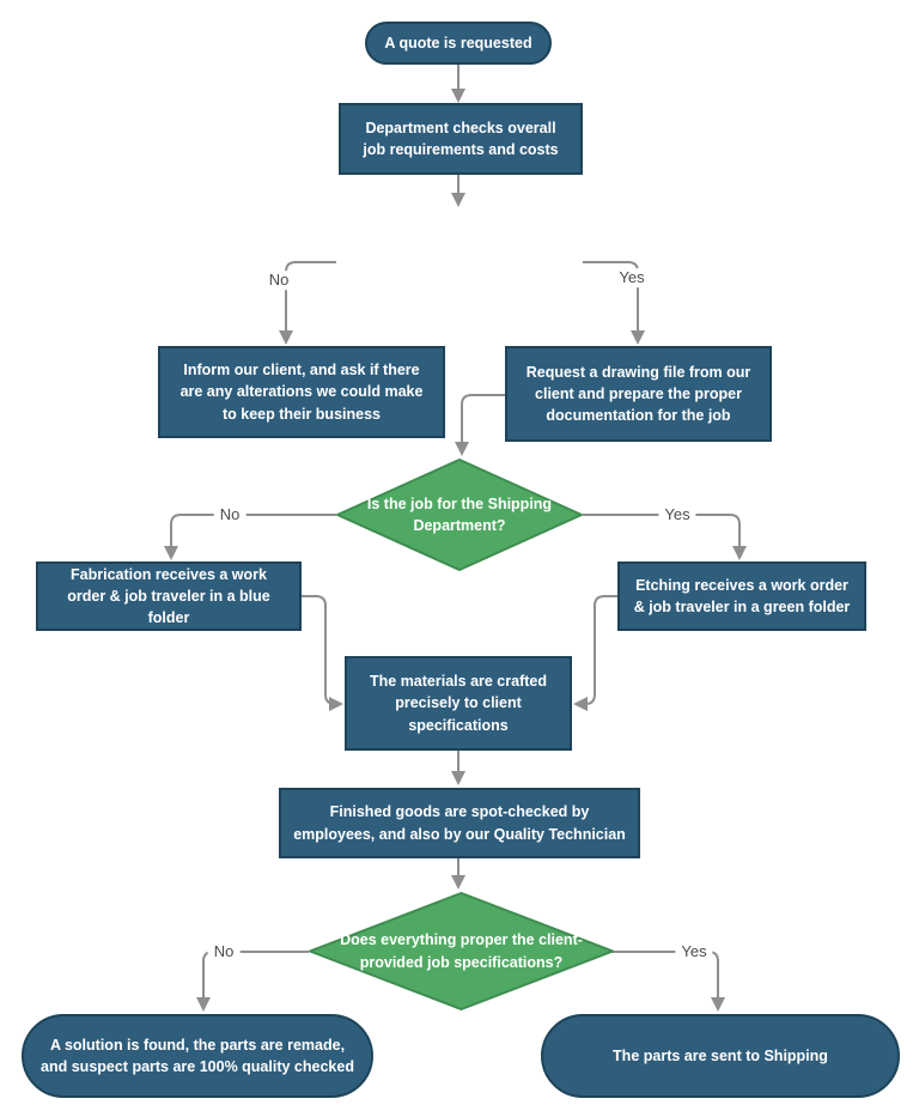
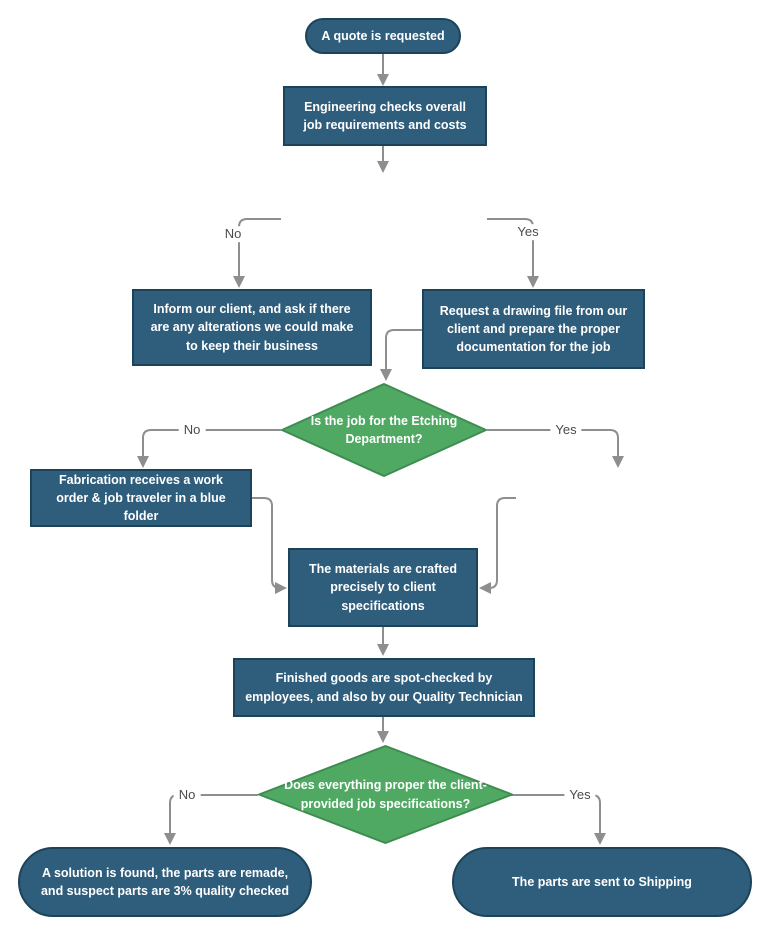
  A quote is requested
- Department checks overall job requirements and costs
+ Engineering checks overall job requirements and costs
  No
  Yes
  Inform our client, and ask if there are any alterations we could make to keep their business
  Request a drawing file from our client and prepare the proper documentation for the job
- Is the job for the Shipping Department?
+ Is the job for the Etching Department?
  No
  Yes
  Fabrication receives a work order & job traveler in a blue folder
- Etching receives a work order & job traveler in a green folder
  The materials are crafted precisely to client specifications
  Finished goods are spot-checked by employees, and also by our Quality Technician
  Does everything proper the client-provided job specifications?
  No
  Yes
- A solution is found, the parts are remade, and suspect parts are 100% quality checked
+ A solution is found, the parts are remade, and suspect parts are 3% quality checked
  The parts are sent to Shipping
